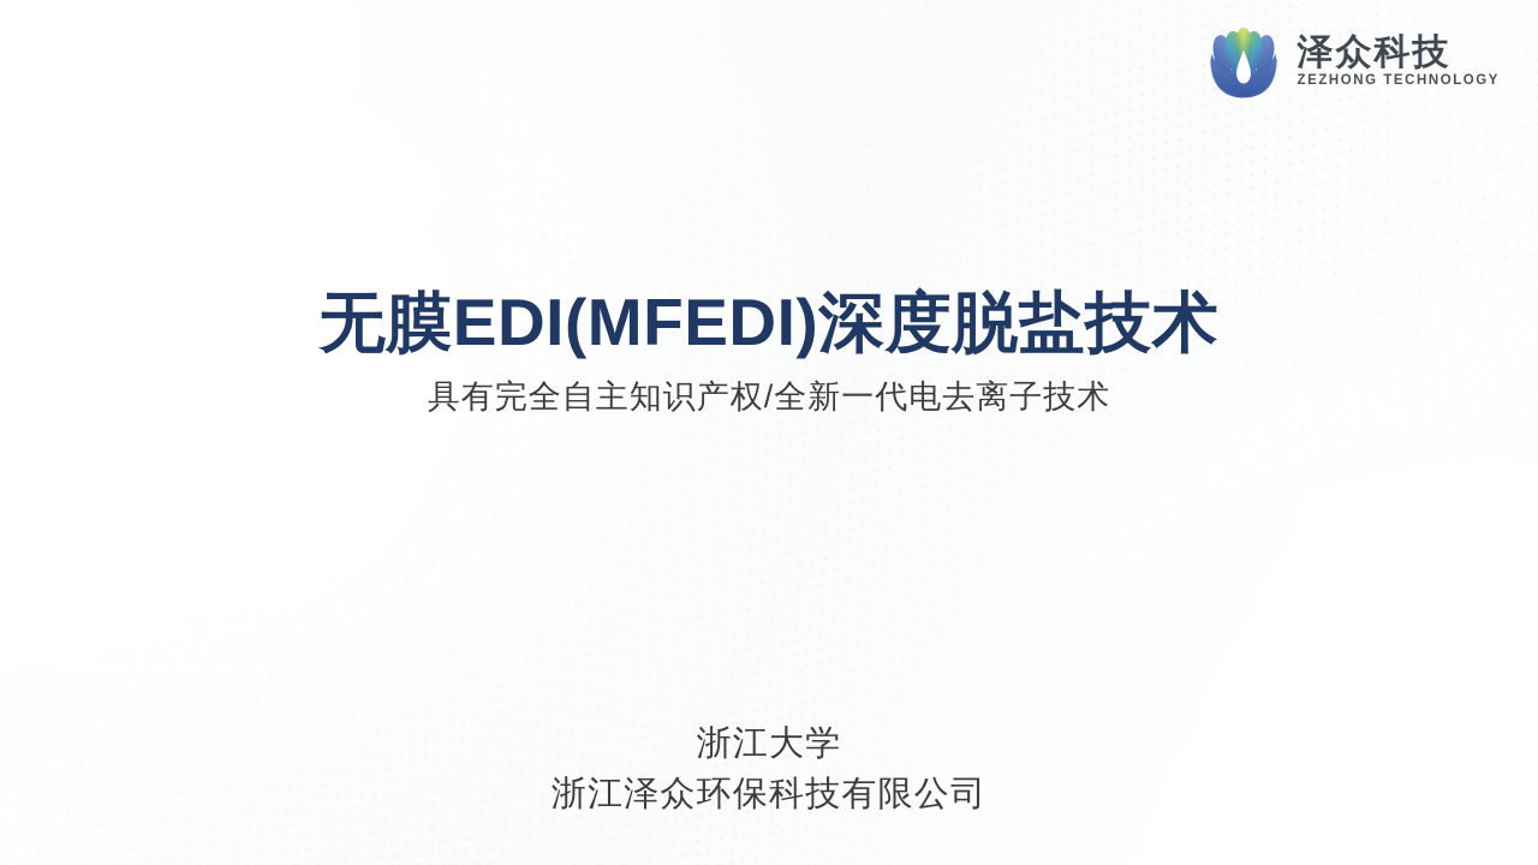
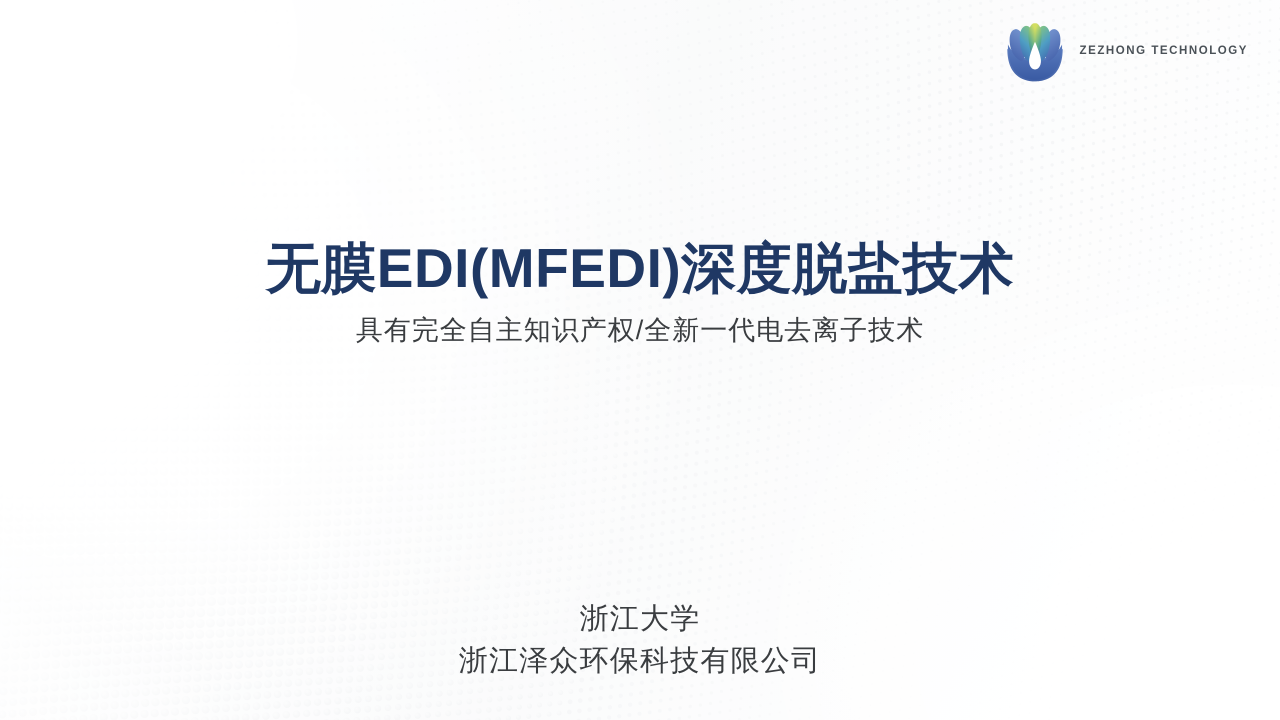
- 泽众科技
  ZEZHONG TECHNOLOGY
  无膜EDI(MFEDI)深度脱盐技术
  具有完全自主知识产权/全新一代电去离子技术
  浙江大学
  浙江泽众环保科技有限公司
